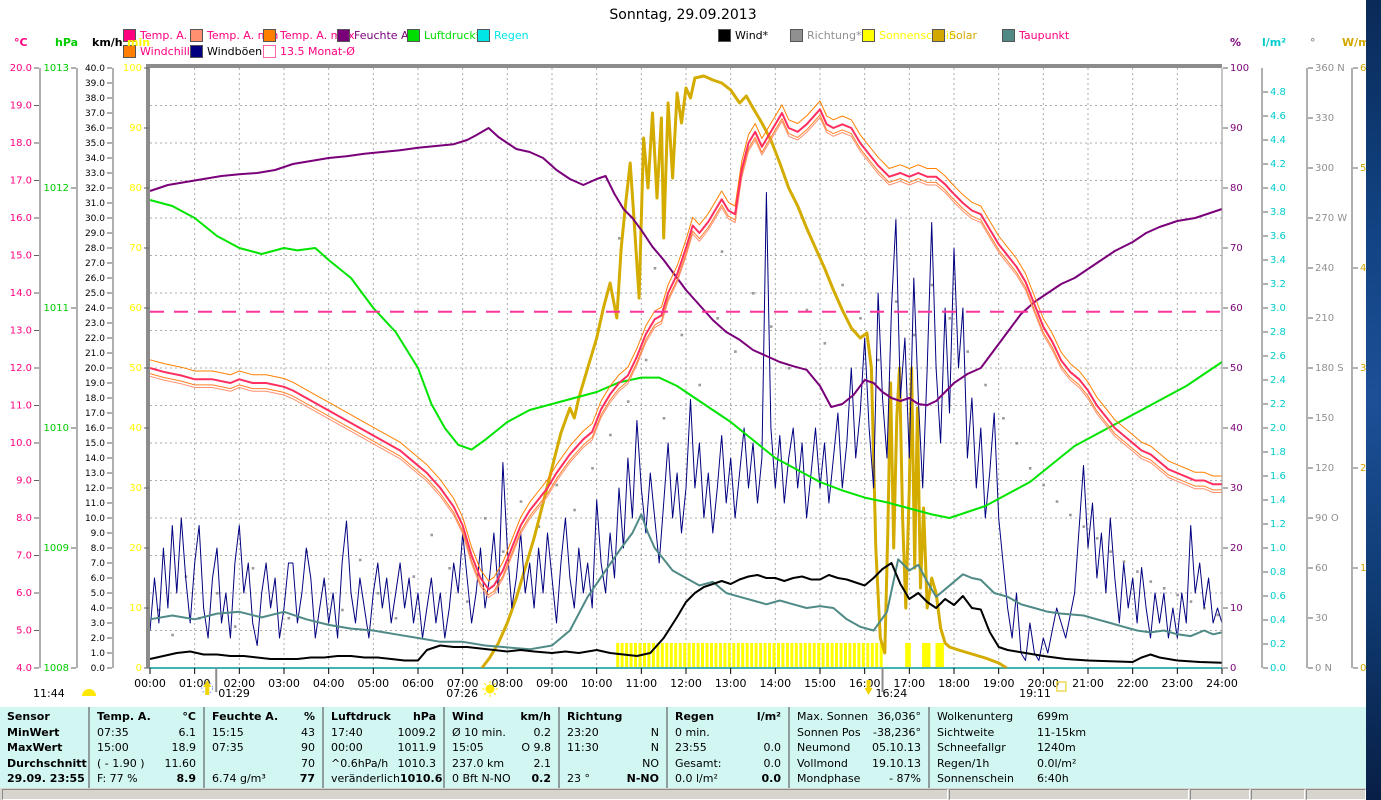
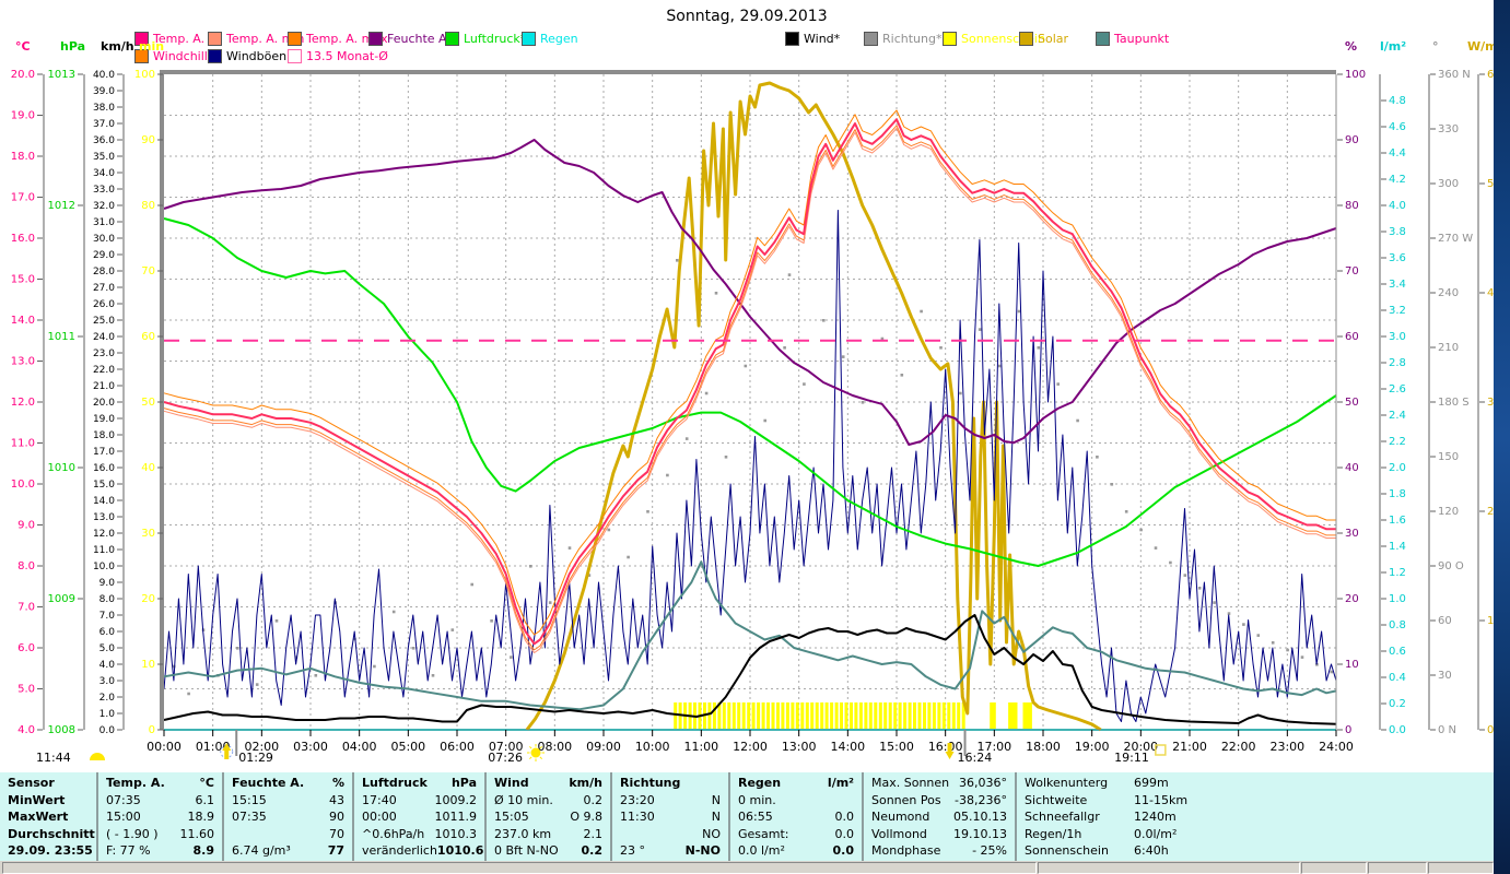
  Sonntag, 29.09.2013
  Temp. A.
  Temp. A.
  Temp. A. mx
  Feuchte A
  Luftdruck
  Regen
  Wind*
  Richtung*
  Sonnenscin
  Solar
  Taupunkt
  Windchill
  Windböen
  13.5 Monat-Ø
  °C
  hPa
  km/h
  min
  %
  l/m²
  °
  W/m
  4.0
  5.0
  6.0
  7.0
  8.0
  9.0
  10.0
  11.0
  12.0
  13.0
  14.0
  15.0
  16.0
  17.0
  18.0
  19.0
  20.0
  1008
  1009
  1010
  1011
  1012
  1013
  0.0
  1.0
  2.0
  3.0
  4.0
  5.0
  6.0
  7.0
  8.0
  9.0
  10.0
  11.0
  12.0
  13.0
  14.0
  15.0
  16.0
  17.0
  18.0
  19.0
  20.0
  21.0
  22.0
  23.0
  24.0
  25.0
  26.0
  27.0
  28.0
  29.0
  30.0
  31.0
  32.0
  33.0
  34.0
  35.0
  36.0
  37.0
  38.0
  39.0
  40.0
  0
  10
  20
  30
  40
  50
  60
  70
  80
  90
  100
  0
  10
  20
  30
  40
  50
  60
  70
  80
  90
  100
  0.0
  0.2
  0.4
  0.6
  0.8
  1.0
  1.2
  1.4
  1.6
  1.8
  2.0
  2.2
  2.4
  2.6
  2.8
  3.0
  3.2
  3.4
  3.6
  3.8
  4.0
  4.2
  4.4
  4.6
  4.8
  0 N
  30
  60
  90 O
  120
  150
  180 S
  210
  240
  270 W
  300
  330
  360 N
  0
  00:00
  01:0
  02:00
  03:00
  04:00
  05:00
  06:00
  07:00
  8:00
  09:00
  10:00
  11:00
  12:00
  13:00
  14:00
  15:00
  16:0
  17:00
  18:00
  19:00
  20:00
  21:00
  22:00
  23:00
  24:00
  11:44
  01:29
  07:26
  16:24
  19:11
  Sensor
  MinWert
  MaxWert
  Durchschnitt
  29.09. 23:55
  Temp. A.
  °C
  07:35
  6.1
  15:00
  18.9
  ( - 1.90 )
  11.60
  F: 77 %
  8.9
  Feuchte A.
  %
  15:15
  43
  07:35
  90
  70
  6.74 g/m³
  77
  Luftdruck
  hPa
  17:40
  1009.2
  00:00
  1011.9
  ^0.6hPa/h
  1010.3
  veränderlich
  1010.6
  Wind
  km/h
  Ø 10 min.
  0.2
  15:05
  O 9.8
  237.0 km
  2.1
  0 Bft N-NO
  0.2
  Richtung
  23:20
  N
  11:30
  N
  NO
  23 °
  N-NO
  Regen
  l/m²
  0 min.
- 23:55
+ 06:55
  0.0
  Gesamt:
  0.0
  0.0 l/m²
  0.0
  Max. Sonnen
  36,036°
  Sonnen Pos
  -38,236°
  Neumond
  05.10.13
  Vollmond
  19.10.13
  Mondphase
- - 87%
+ - 25%
  Wolkenunterg
  699m
  Sichtweite
  11-15km
  Schneefallgr
  1240m
  Regen/1h
  0.0l/m²
  Sonnenschein
  6:40h
